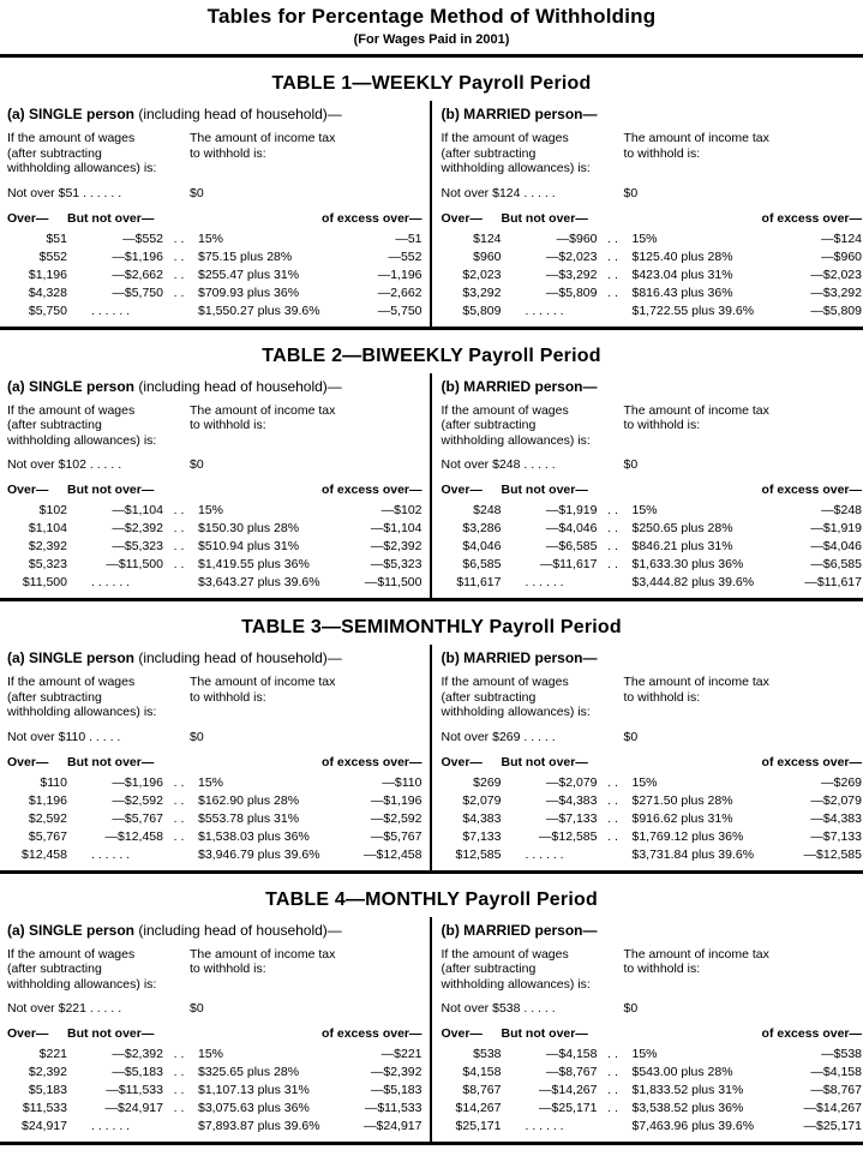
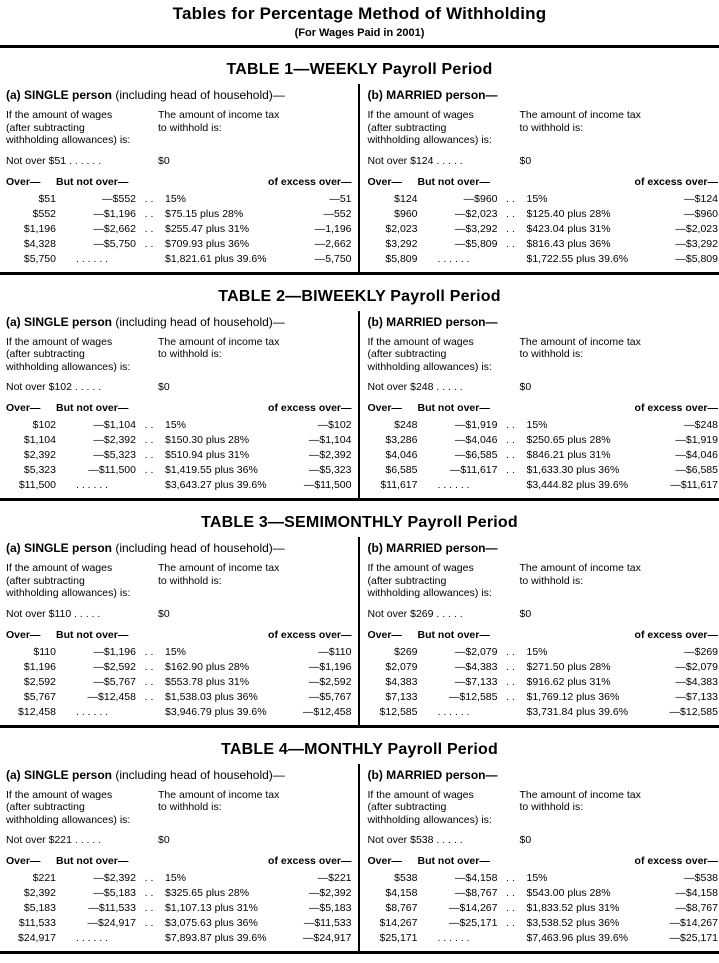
  Tables for Percentage Method of Withholding
  (For Wages Paid in 2001)
  TABLE 1—WEEKLY Payroll Period
  (a) SINGLE person (including head of household)—
  If the amount of wages
  (after subtracting
  withholding allowances) is:
  The amount of income tax
  to withhold is:
  Not over $51 . . . . . .
  $0
  Over—
  But not over—
  of excess over—
  $51
  —$552
  . .
  15%
  —51
  $552
  —$1,196
  . .
  $75.15 plus 28%
  —552
  $1,196
  —$2,662
  . .
  $255.47 plus 31%
  —1,196
  $4,328
  —$5,750
  . .
  $709.93 plus 36%
  —2,662
  $5,750
  . . . . . .
- $1,550.27 plus 39.6%
+ $1,821.61 plus 39.6%
  —5,750
  (b) MARRIED person—
  If the amount of wages
  (after subtracting
  withholding allowances) is:
  The amount of income tax
  to withhold is:
  Not over $124 . . . . .
  $0
  Over—
  But not over—
  of excess over—
  $124
  —$960
  . .
  15%
  —$124
  $960
  —$2,023
  . .
  $125.40 plus 28%
  —$960
  $2,023
  —$3,292
  . .
  $423.04 plus 31%
  —$2,023
  $3,292
  —$5,809
  . .
  $816.43 plus 36%
  —$3,292
  $5,809
  . . . . . .
  $1,722.55 plus 39.6%
  —$5,809
  TABLE 2—BIWEEKLY Payroll Period
  (a) SINGLE person (including head of household)—
  If the amount of wages
  (after subtracting
  withholding allowances) is:
  The amount of income tax
  to withhold is:
  Not over $102 . . . . .
  $0
  Over—
  But not over—
  of excess over—
  $102
  —$1,104
  . .
  15%
  —$102
  $1,104
  —$2,392
  . .
  $150.30 plus 28%
  —$1,104
  $2,392
  —$5,323
  . .
  $510.94 plus 31%
  —$2,392
  $5,323
  —$11,500
  . .
  $1,419.55 plus 36%
  —$5,323
  $11,500
  . . . . . .
  $3,643.27 plus 39.6%
  —$11,500
  (b) MARRIED person—
  If the amount of wages
  (after subtracting
  withholding allowances) is:
  The amount of income tax
  to withhold is:
  Not over $248 . . . . .
  $0
  Over—
  But not over—
  of excess over—
  $248
  —$1,919
  . .
  15%
  —$248
  $3,286
  —$4,046
  . .
  $250.65 plus 28%
  —$1,919
  $4,046
  —$6,585
  . .
  $846.21 plus 31%
  —$4,046
  $6,585
  —$11,617
  . .
  $1,633.30 plus 36%
  —$6,585
  $11,617
  . . . . . .
  $3,444.82 plus 39.6%
  —$11,617
  TABLE 3—SEMIMONTHLY Payroll Period
  (a) SINGLE person (including head of household)—
  If the amount of wages
  (after subtracting
  withholding allowances) is:
  The amount of income tax
  to withhold is:
  Not over $110 . . . . .
  $0
  Over—
  But not over—
  of excess over—
  $110
  —$1,196
  . .
  15%
  —$110
  $1,196
  —$2,592
  . .
  $162.90 plus 28%
  —$1,196
  $2,592
  —$5,767
  . .
  $553.78 plus 31%
  —$2,592
  $5,767
  —$12,458
  . .
  $1,538.03 plus 36%
  —$5,767
  $12,458
  . . . . . .
  $3,946.79 plus 39.6%
  —$12,458
  (b) MARRIED person—
  If the amount of wages
  (after subtracting
  withholding allowances) is:
  The amount of income tax
  to withhold is:
  Not over $269 . . . . .
  $0
  Over—
  But not over—
  of excess over—
  $269
  —$2,079
  . .
  15%
  —$269
  $2,079
  —$4,383
  . .
  $271.50 plus 28%
  —$2,079
  $4,383
  —$7,133
  . .
  $916.62 plus 31%
  —$4,383
  $7,133
  —$12,585
  . .
  $1,769.12 plus 36%
  —$7,133
  $12,585
  . . . . . .
  $3,731.84 plus 39.6%
  —$12,585
  TABLE 4—MONTHLY Payroll Period
  (a) SINGLE person (including head of household)—
  If the amount of wages
  (after subtracting
  withholding allowances) is:
  The amount of income tax
  to withhold is:
  Not over $221 . . . . .
  $0
  Over—
  But not over—
  of excess over—
  $221
  —$2,392
  . .
  15%
  —$221
  $2,392
  —$5,183
  . .
  $325.65 plus 28%
  —$2,392
  $5,183
  —$11,533
  . .
  $1,107.13 plus 31%
  —$5,183
  $11,533
  —$24,917
  . .
  $3,075.63 plus 36%
  —$11,533
  $24,917
  . . . . . .
  $7,893.87 plus 39.6%
  —$24,917
  (b) MARRIED person—
  If the amount of wages
  (after subtracting
  withholding allowances) is:
  The amount of income tax
  to withhold is:
  Not over $538 . . . . .
  $0
  Over—
  But not over—
  of excess over—
  $538
  —$4,158
  . .
  15%
  —$538
  $4,158
  —$8,767
  . .
  $543.00 plus 28%
  —$4,158
  $8,767
  —$14,267
  . .
  $1,833.52 plus 31%
  —$8,767
  $14,267
  —$25,171
  . .
  $3,538.52 plus 36%
  —$14,267
  $25,171
  . . . . . .
  $7,463.96 plus 39.6%
  —$25,171
